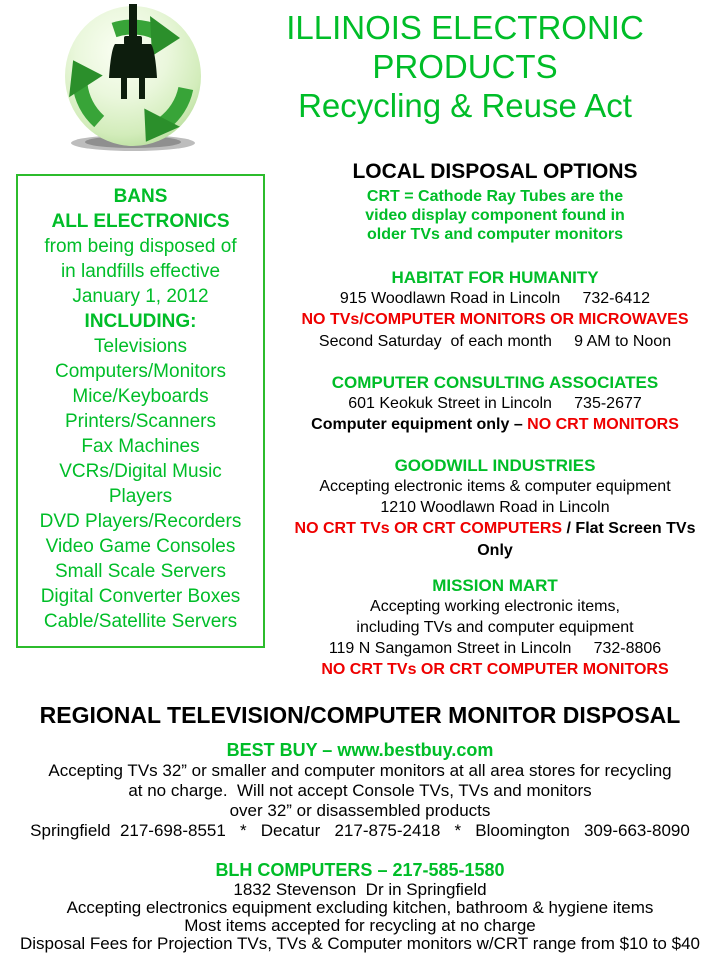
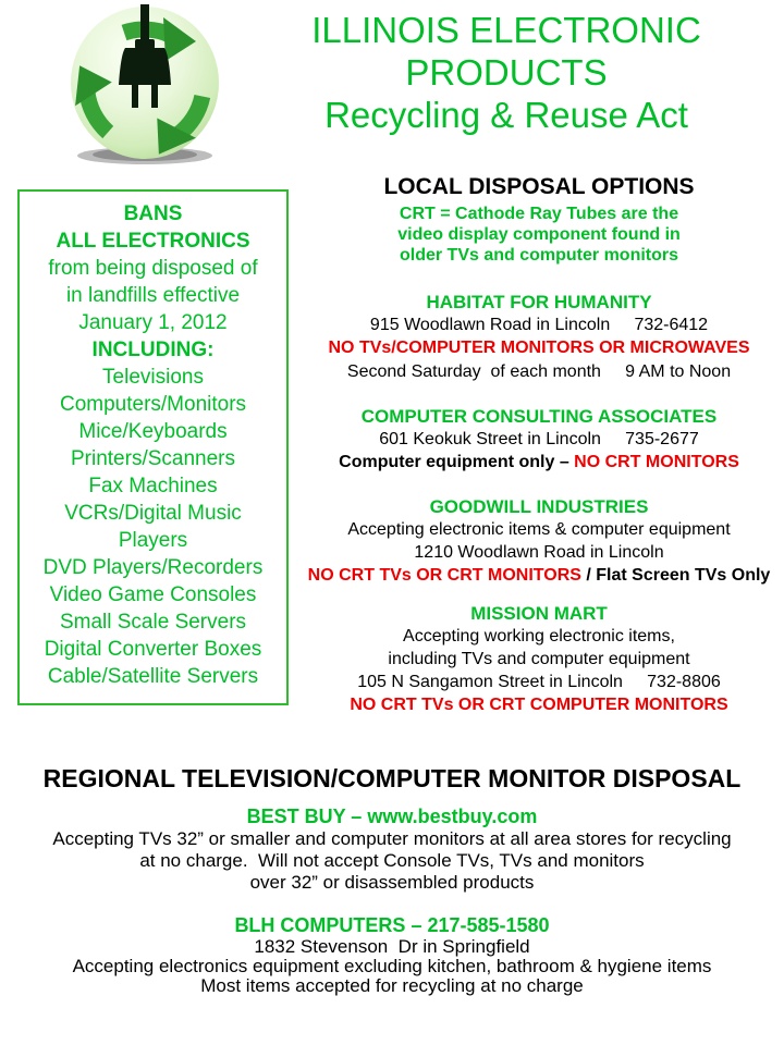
  ILLINOIS ELECTRONIC
  PRODUCTS
  Recycling & Reuse Act
  BANS
  ALL ELECTRONICS
  from being disposed of
  in landfills effective
  January 1, 2012
  INCLUDING:
  Televisions
  Computers/Monitors
  Mice/Keyboards
  Printers/Scanners
  Fax Machines
  VCRs/Digital Music
  Players
  DVD Players/Recorders
  Video Game Consoles
  Small Scale Servers
  Digital Converter Boxes
  Cable/Satellite Servers
  LOCAL DISPOSAL OPTIONS
  CRT = Cathode Ray Tubes are the
  video display component found in
  older TVs and computer monitors
  HABITAT FOR HUMANITY
  915 Woodlawn Road in Lincoln 732-6412
  NO TVs/COMPUTER MONITORS OR MICROWAVES
  Second Saturday of each month 9 AM to Noon
  COMPUTER CONSULTING ASSOCIATES
  601 Keokuk Street in Lincoln 735-2677
  Computer equipment only – NO CRT MONITORS
  GOODWILL INDUSTRIES
  Accepting electronic items & computer equipment
  1210 Woodlawn Road in Lincoln
- NO CRT TVs OR CRT COMPUTERS / Flat Screen TVs Only
+ NO CRT TVs OR CRT MONITORS / Flat Screen TVs Only
  MISSION MART
  Accepting working electronic items,
  including TVs and computer equipment
- 119 N Sangamon Street in Lincoln 732-8806
+ 105 N Sangamon Street in Lincoln 732-8806
  NO CRT TVs OR CRT COMPUTER MONITORS
  REGIONAL TELEVISION/COMPUTER MONITOR DISPOSAL
  BEST BUY – www.bestbuy.com
  Accepting TVs 32” or smaller and computer monitors at all area stores for recycling
  at no charge. Will not accept Console TVs, TVs and monitors
  over 32” or disassembled products
- Springfield 217-698-8551 * Decatur 217-875-2418 * Bloomington 309-663-8090
  BLH COMPUTERS – 217-585-1580
  1832 Stevenson Dr in Springfield
  Accepting electronics equipment excluding kitchen, bathroom & hygiene items
  Most items accepted for recycling at no charge
- Disposal Fees for Projection TVs, TVs & Computer monitors w/CRT range from $10 to $40
